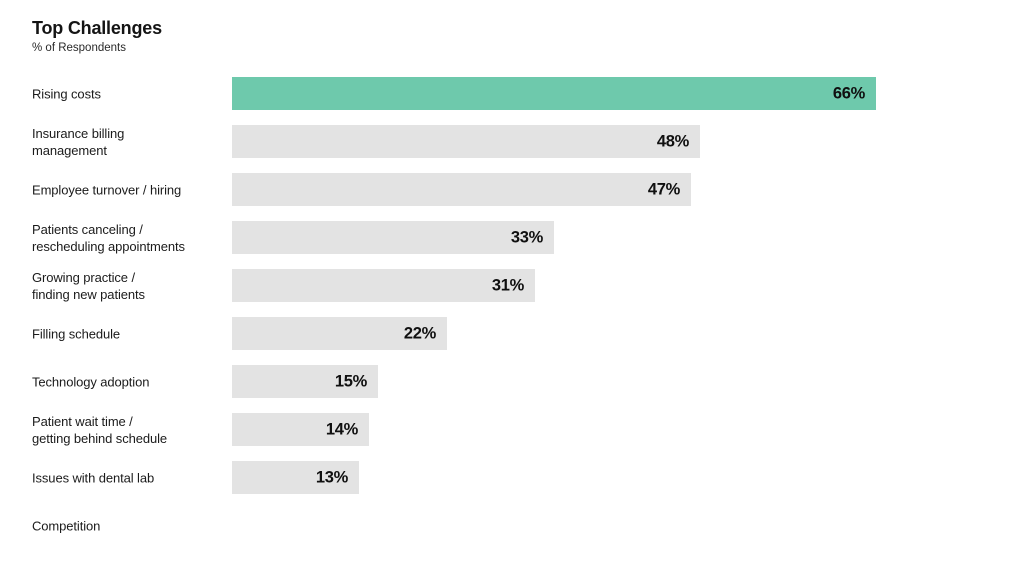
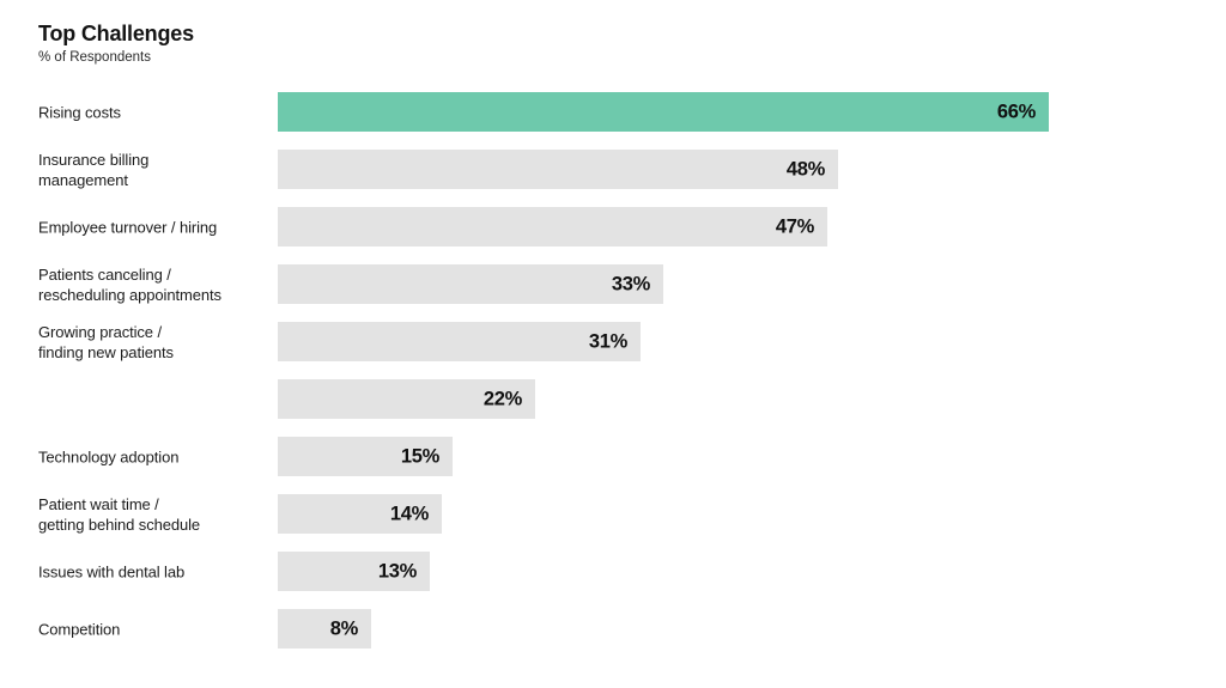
  Top Challenges
  % of Respondents
  Rising costs
  66%
  Insurance billing
  management
  48%
  Employee turnover / hiring
  47%
  Patients canceling /
  rescheduling appointments
  33%
  Growing practice /
  finding new patients
  31%
- Filling schedule
  22%
  Technology adoption
  15%
  Patient wait time /
  getting behind schedule
  14%
  Issues with dental lab
  13%
  Competition
+ 8%
